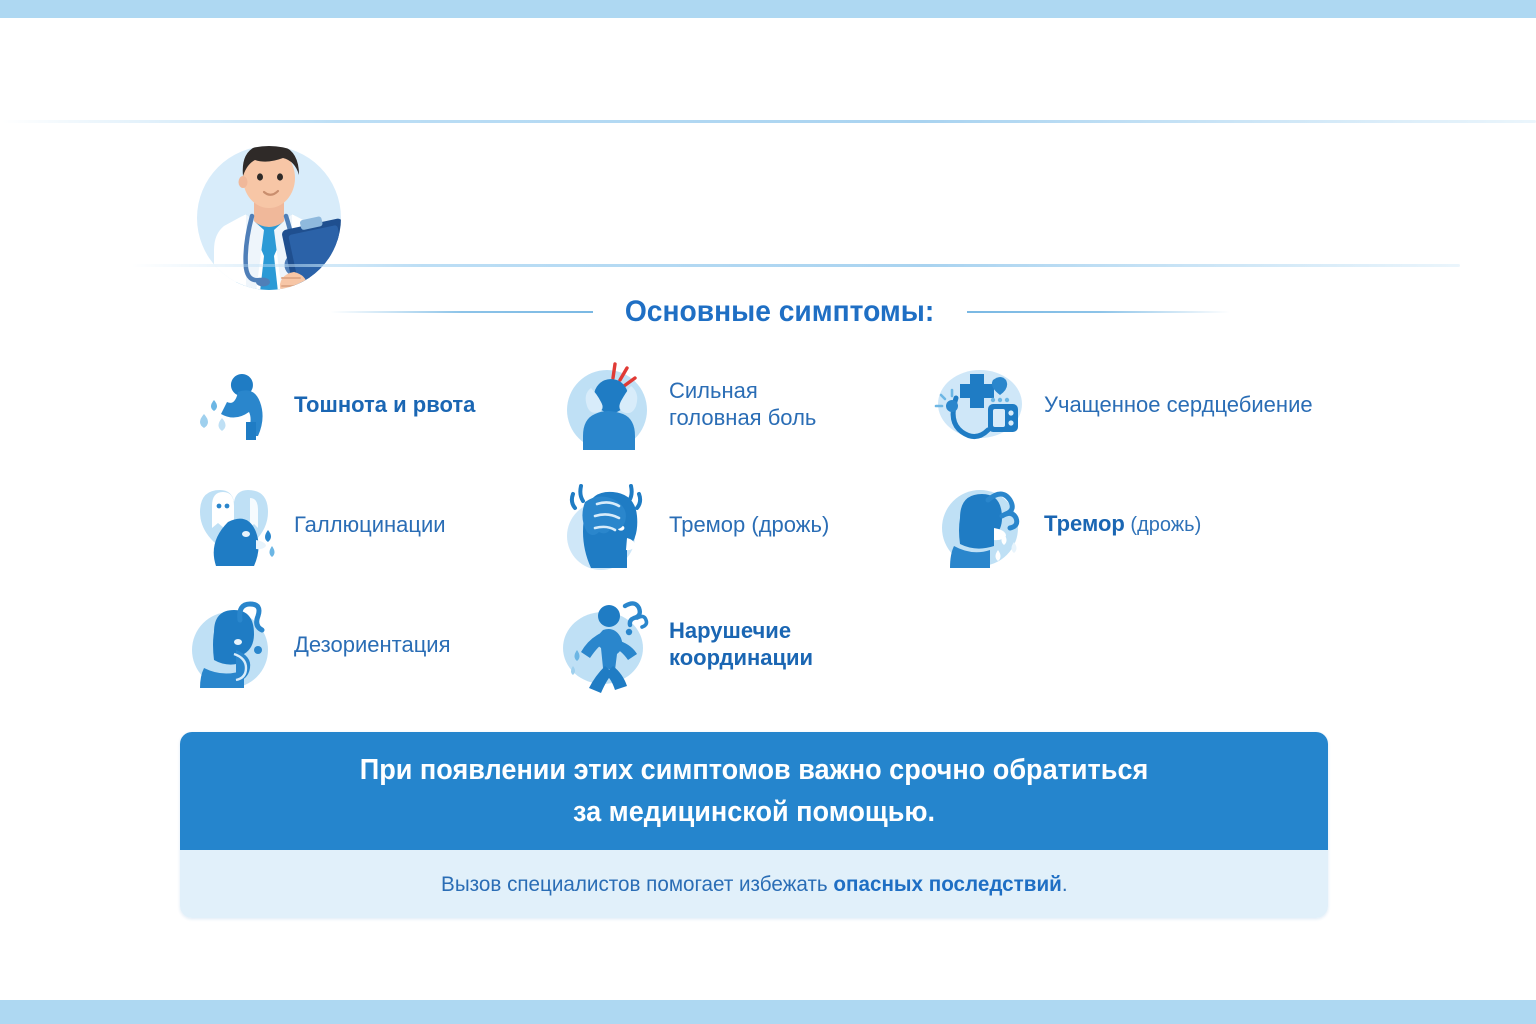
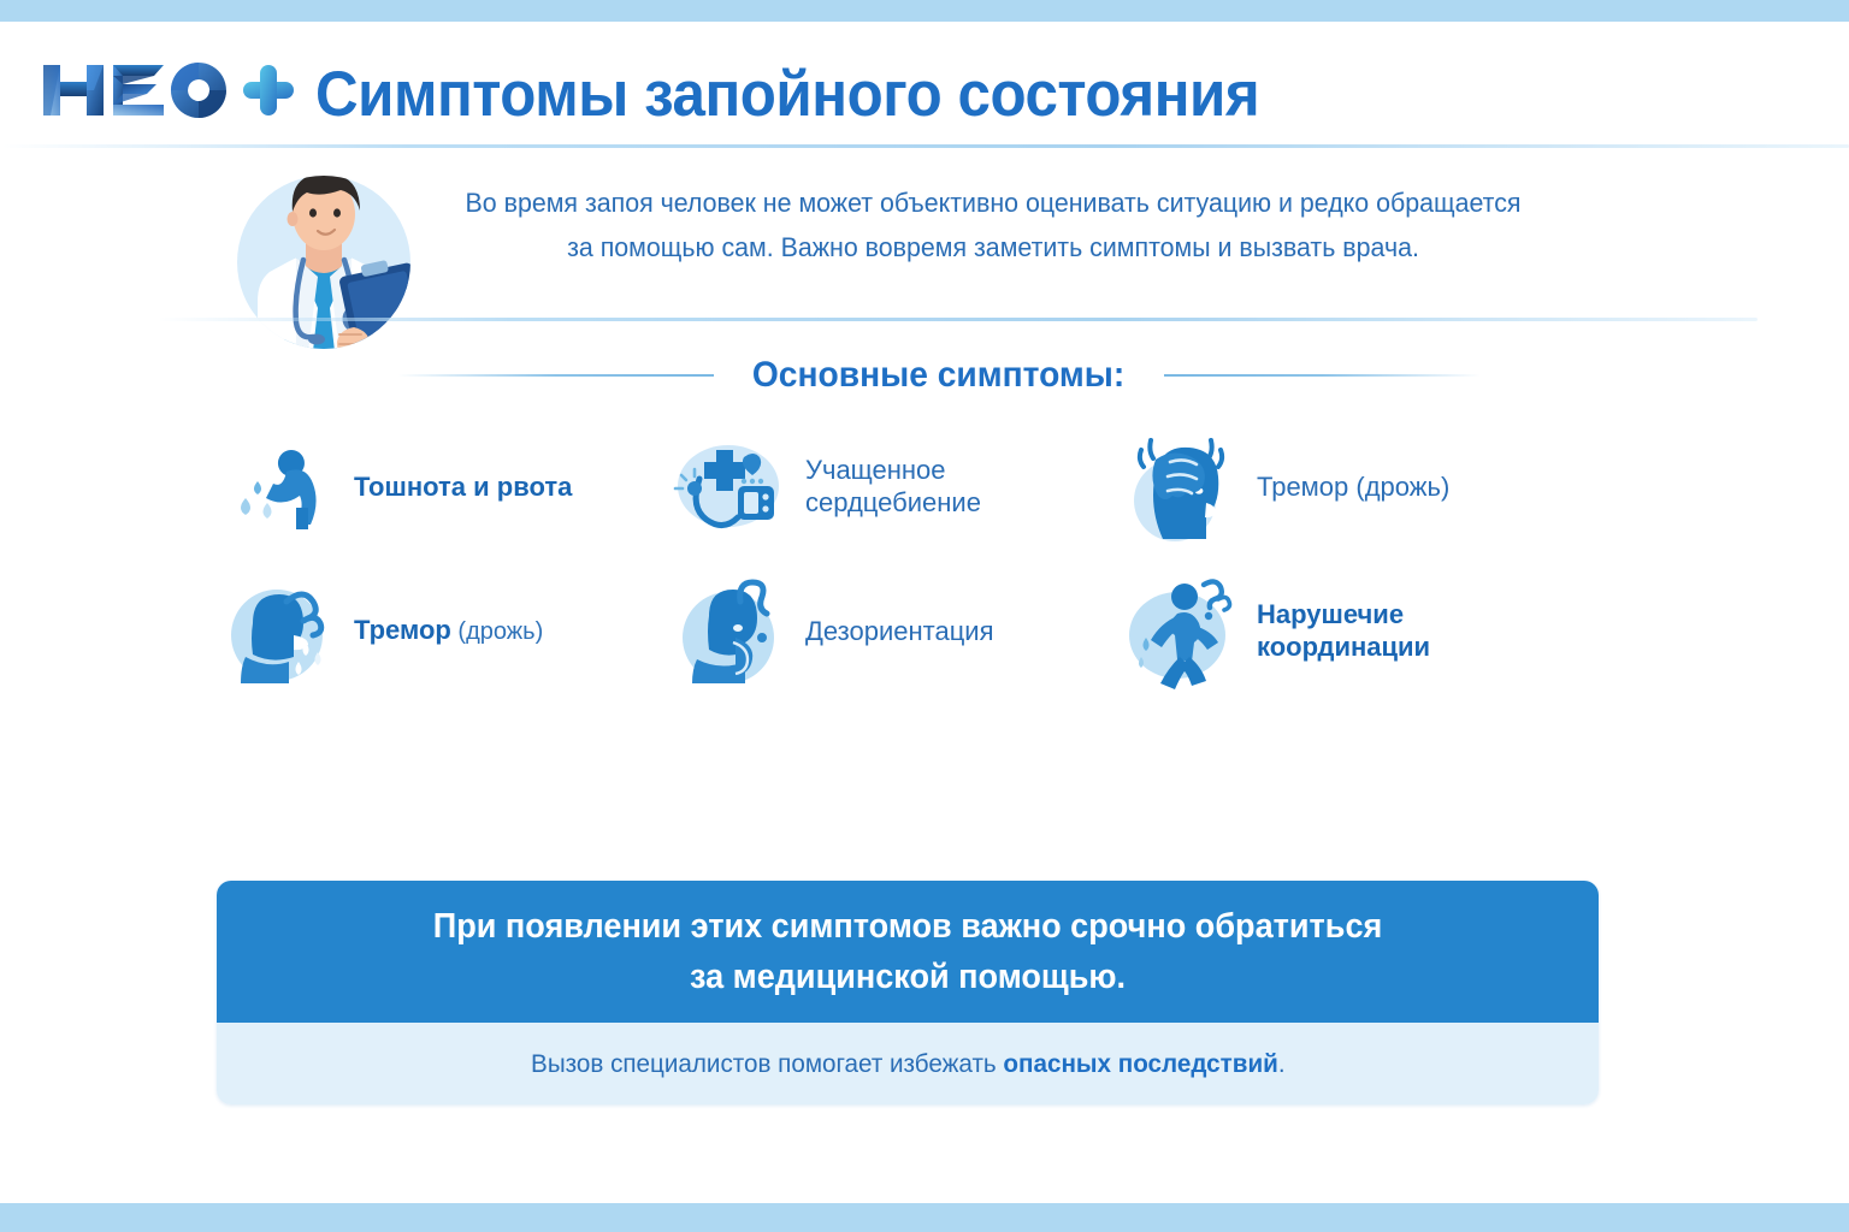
+ Симптомы запойного состояния
+ Во время запоя человек не может объективно оценивать ситуацию и редко обращается
+ за помощью сам. Важно вовремя заметить симптомы и вызвать врача.
  Основные симптомы:
  Тошнота и рвота
- Сильная
- головная боль
  Учащенное сердцебиение
- Галлюцинации
  Тремор (дрожь)
  Тремор (дрожь)
  Дезориентация
  Нарушечие
  координации
  При появлении этих симптомов важно срочно обратиться
  за медицинской помощью.
  Вызов специалистов помогает избежать опасных последствий.
